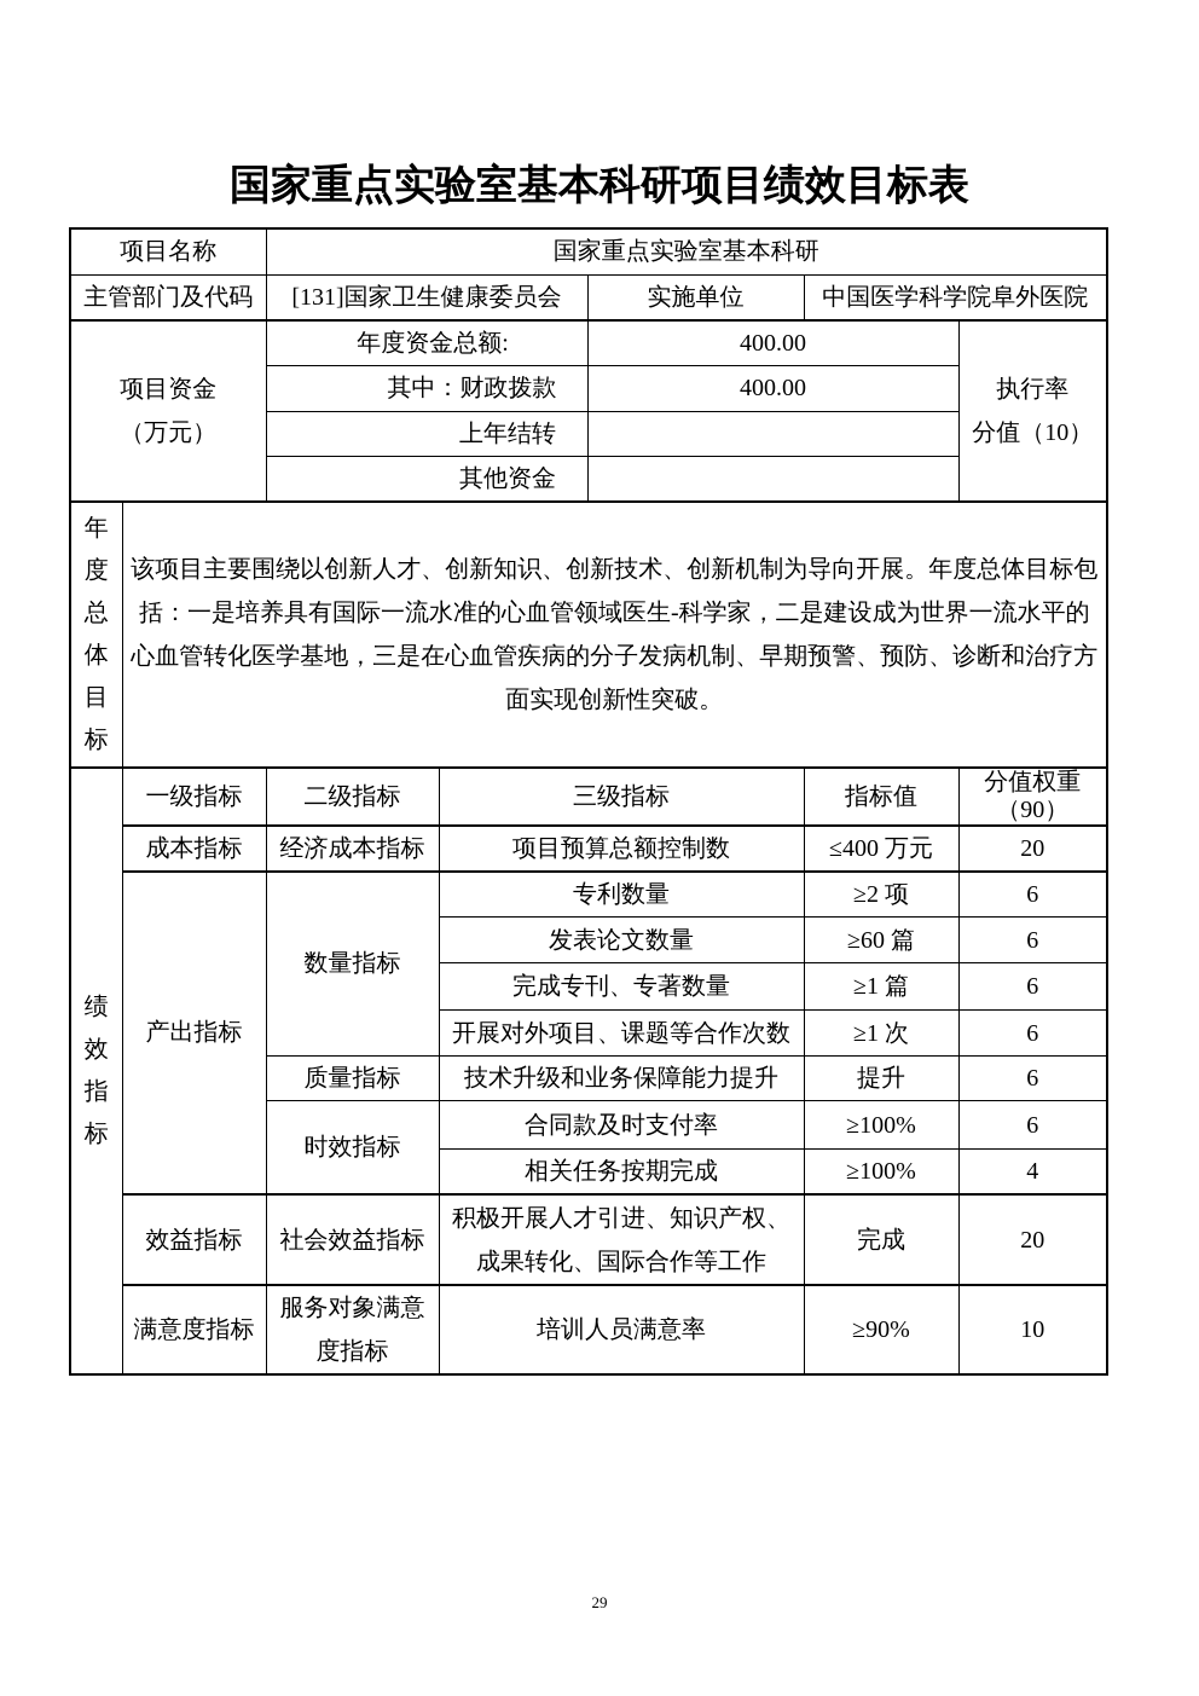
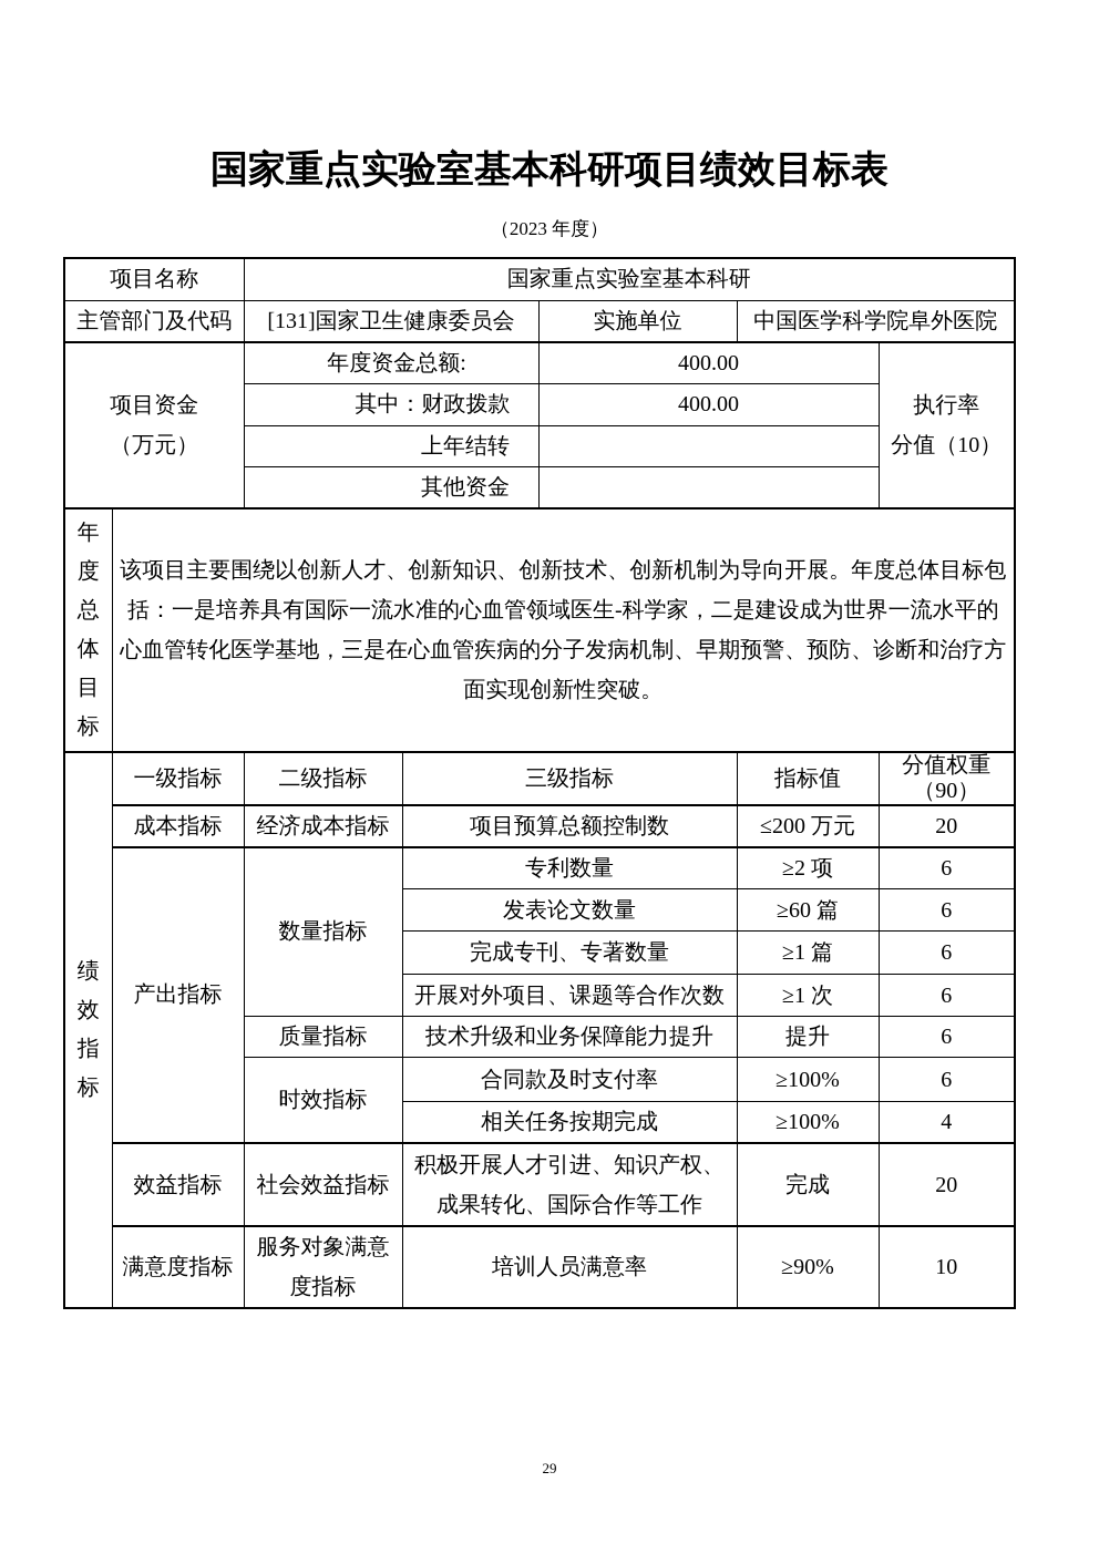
  国家重点实验室基本科研项目绩效目标表
+ （2023 年度）
  项目名称	国家重点实验室基本科研
  主管部门及代码	[131]国家卫生健康委员会	实施单位	中国医学科学院阜外医院
  项目资金 （万元）	年度资金总额:	400.00	执行率 分值（10）
  其中：财政拨款	400.00
  上年结转
  其他资金
  年度总体目标	该项目主要围绕以创新人才、创新知识、创新技术、创新机制为导向开展。年度总体目标包括：一是培养具有国际一流水准的心血管领域医生-科学家，二是建设成为世界一流水平的心血管转化医学基地，三是在心血管疾病的分子发病机制、早期预警、预防、诊断和治疗方面实现创新性突破。
  绩效指标	一级指标	二级指标	三级指标	指标值	分值权重 （90）
- 成本指标	经济成本指标	项目预算总额控制数	≤400 万元	20
+ 成本指标	经济成本指标	项目预算总额控制数	≤200 万元	20
  产出指标	数量指标	专利数量	≥2 项	6
  发表论文数量	≥60 篇	6
  完成专刊、专著数量	≥1 篇	6
  开展对外项目、课题等合作次数	≥1 次	6
  质量指标	技术升级和业务保障能力提升	提升	6
  时效指标	合同款及时支付率	≥100%	6
  相关任务按期完成	≥100%	4
  效益指标	社会效益指标	积极开展人才引进、知识产权、成果转化、国际合作等工作	完成	20
  满意度指标	服务对象满意度指标	培训人员满意率	≥90%	10
  29
